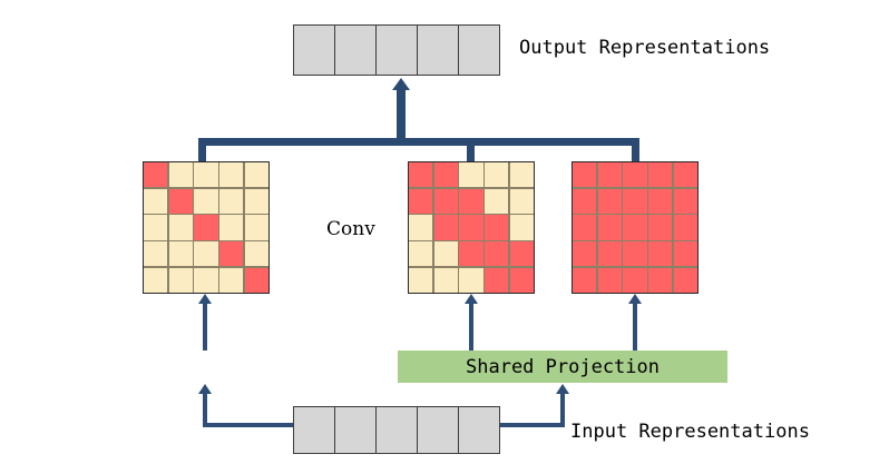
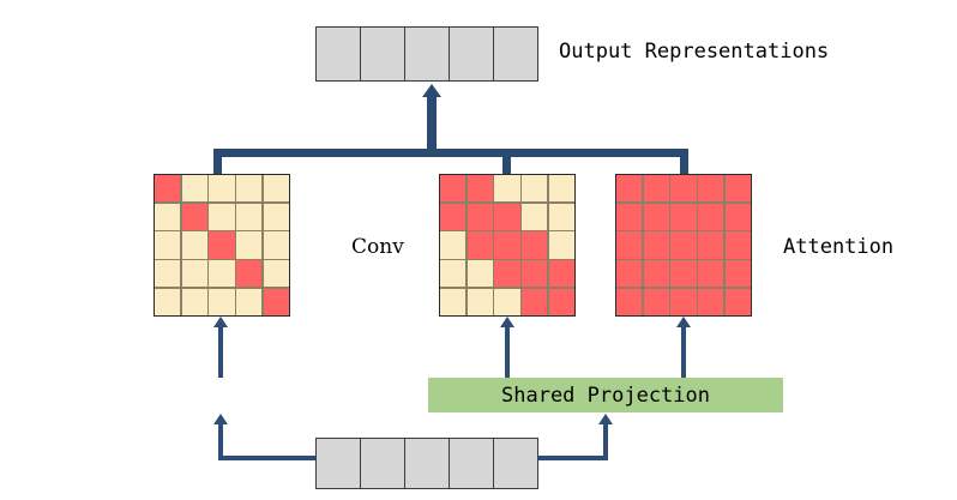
  Output Representations
  Conv
+ Attention
  Shared Projection
- Input Representations
